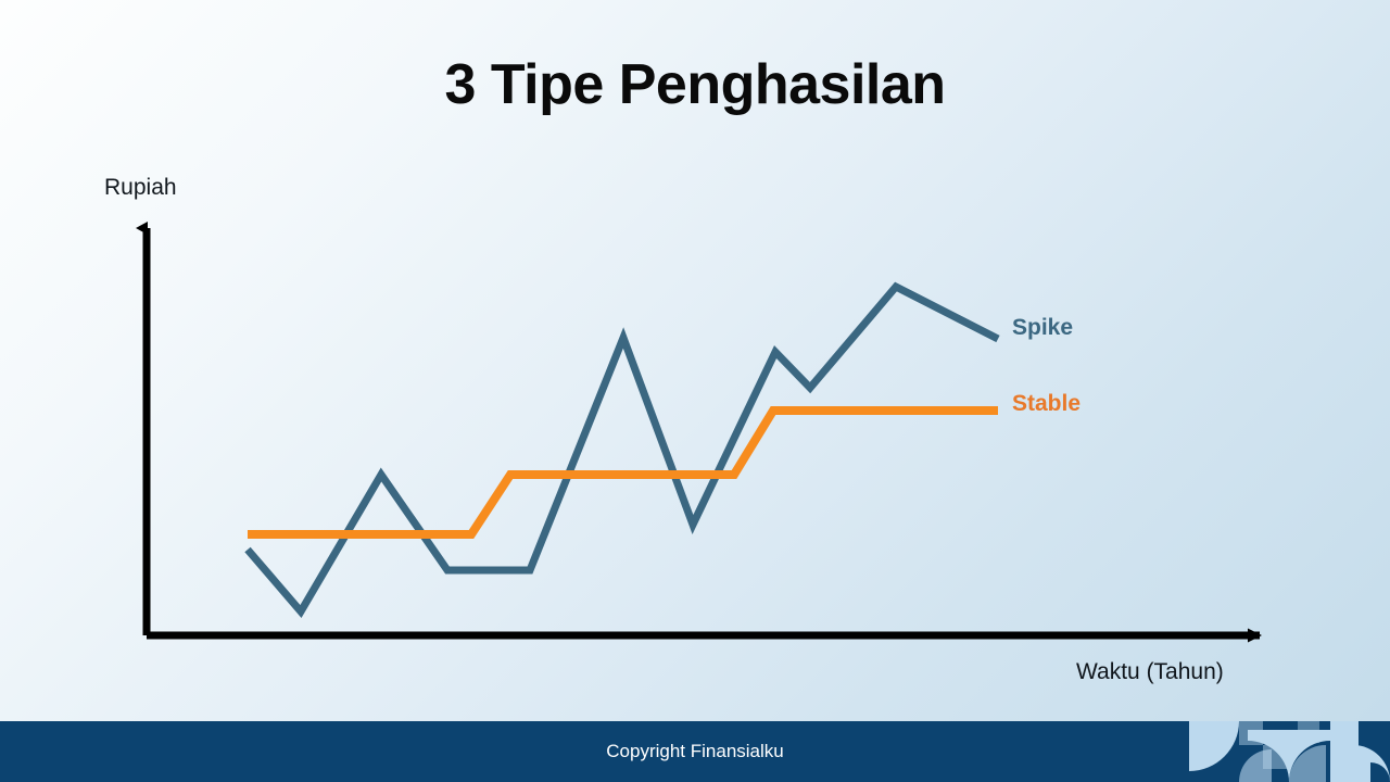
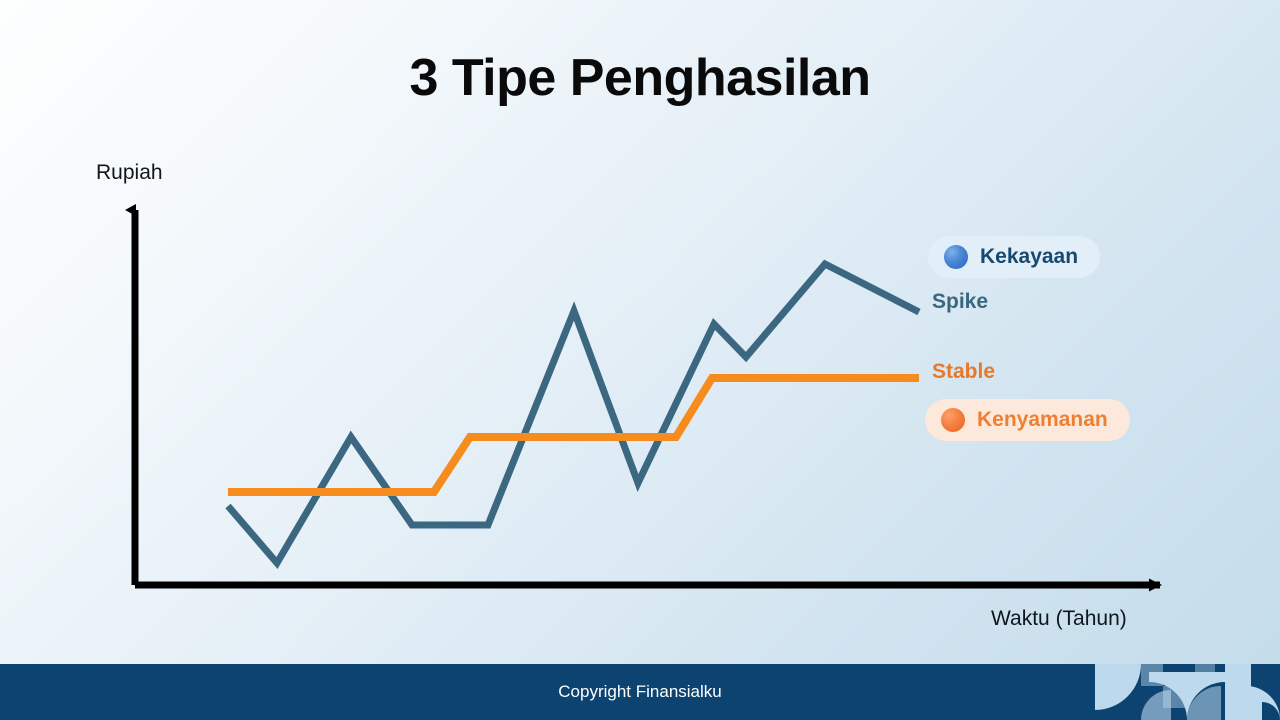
  3 Tipe Penghasilan
  Rupiah
  Waktu (Tahun)
  Spike
  Stable
+ Kekayaan
+ Kenyamanan
  Copyright Finansialku
